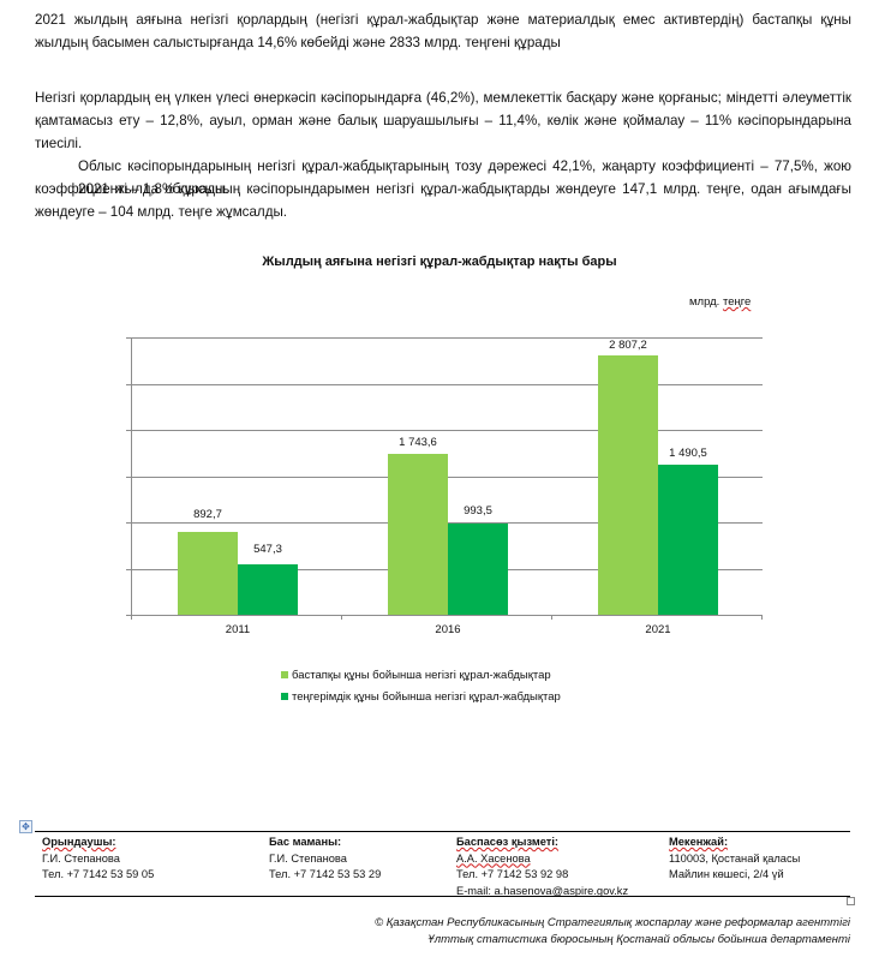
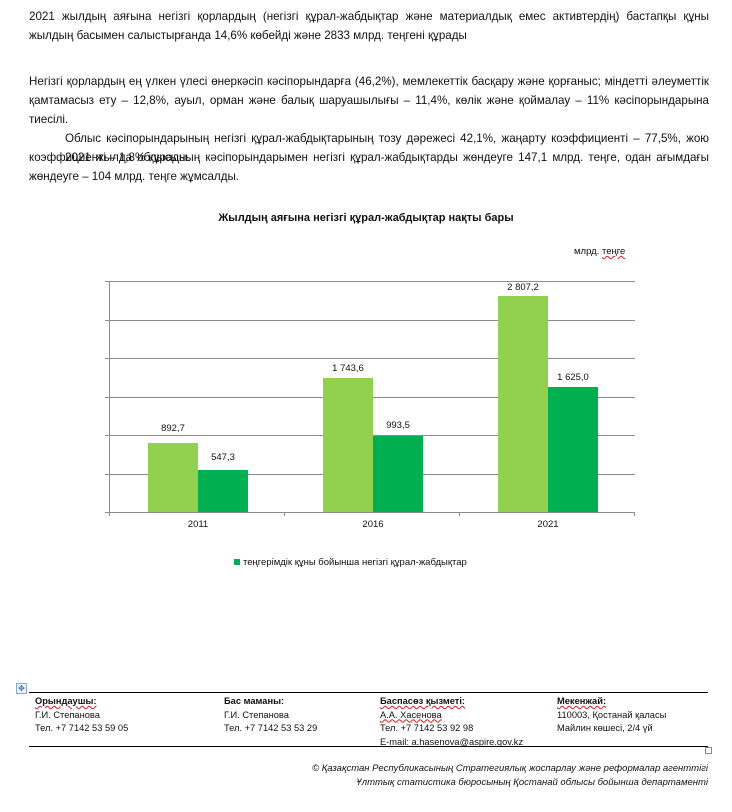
  2021 жылдың аяғына негізгі қорлардың (негізгі құрал-жабдықтар және материалдық емес активтердің) бастапқы құны жылдың басымен салыстырғанда 14,6% көбейді және 2833 млрд. теңгені құрады
  Негізгі қорлардың ең үлкен үлесі өнеркәсіп кәсіпорындарға (46,2%), мемлекеттік басқару және қорғаныс; міндетті әлеуметтік қамтамасыз ету – 12,8%, ауыл, орман және балық шаруашылығы – 11,4%, көлік және қоймалау – 11% кәсіпорындарына тиесілі.
  Облыс кәсіпорындарының негізгі құрал-жабдықтарының тозу дәрежесі 42,1%, жаңарту коэффициенті – 77,5%, жою коэффициенті – 1,8% құрады.
  2021 жылда облысының кәсіпорындарымен негізгі құрал-жабдықтарды жөндеуге 147,1 млрд. теңге, одан ағымдағы жөндеуге – 104 млрд. теңге жұмсалды.
  Жылдың аяғына негізгі құрал-жабдықтар нақты бары
  млрд. теңге
  892,7
  547,3
  2011
  1 743,6
  993,5
  2016
  2 807,2
- 1 490,5
+ 1 625,0
  2021
- бастапқы құны бойынша негізгі құрал-жабдықтар
  теңгерімдік құны бойынша негізгі құрал-жабдықтар
  ✥
  Орындаушы:
  Г.И. Степанова
  Тел. +7 7142 53 59 05
  Бас маманы:
  Г.И. Степанова
  Тел. +7 7142 53 53 29
  Баспасөз қызметі:
  А.А. Хасенова
  Тел. +7 7142 53 92 98
  E-mail: a.hasenova@aspire.gov.kz
  Мекенжай:
  110003, Қостанай қаласы
  Майлин көшесі, 2/4 үй
  © Қазақстан Республикасының Стратегиялық жоспарлау және реформалар агенттігі
  Ұлттық статистика бюросының Қостанай облысы бойынша департаменті
